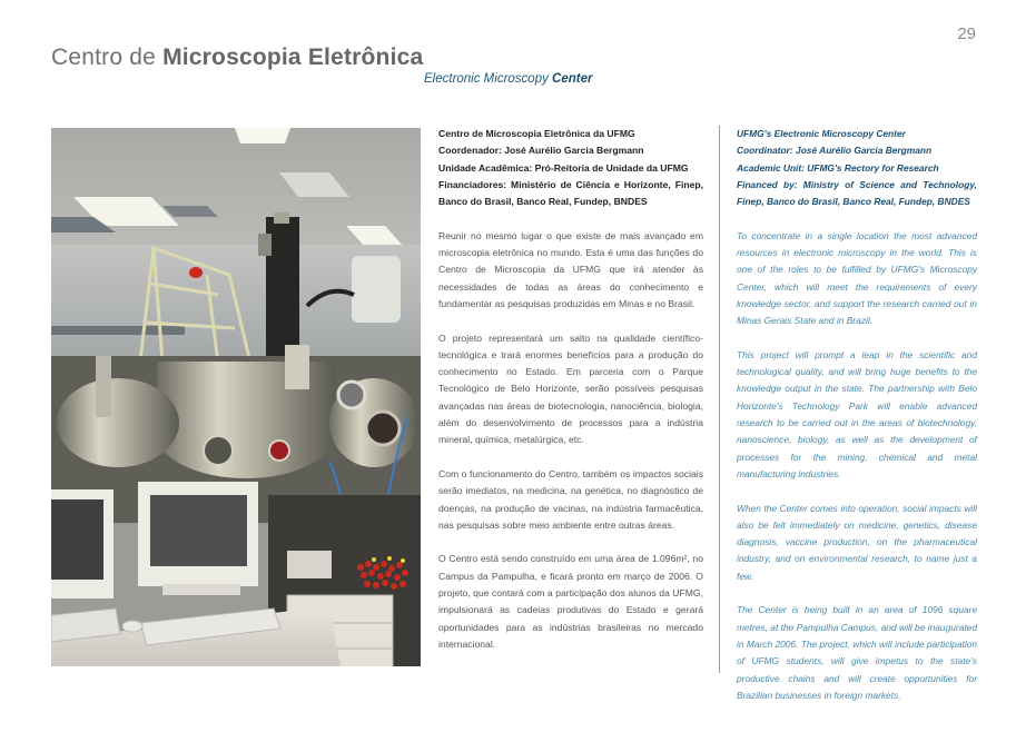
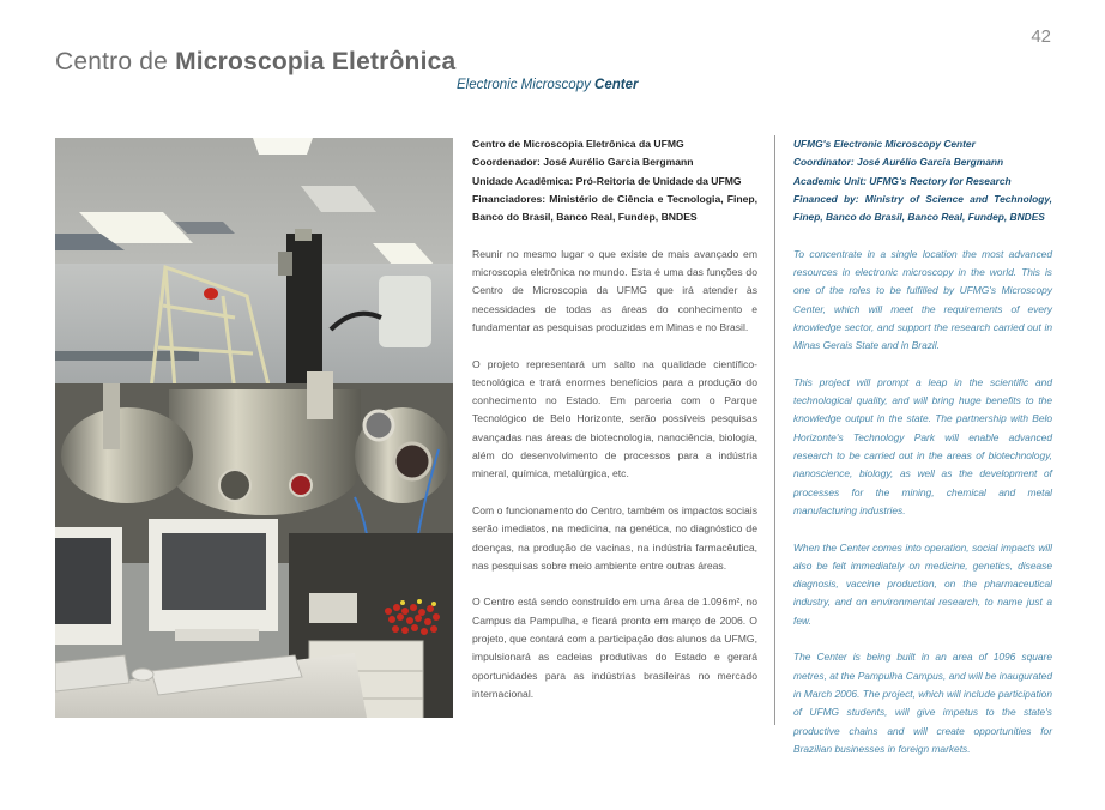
- 29
+ 42
  Centro de Microscopia Eletrônica
  Electronic Microscopy Center
  Centro de Microscopia Eletrônica da UFMG
  Coordenador: José Aurélio Garcia Bergmann
  Unidade Acadêmica: Pró-Reitoria de Unidade da UFMG
- Financiadores: Ministério de Ciência e Horizonte, Finep, Banco do Brasil, Banco Real, Fundep, BNDES
+ Financiadores: Ministério de Ciência e Tecnologia, Finep, Banco do Brasil, Banco Real, Fundep, BNDES
  Reunir no mesmo lugar o que existe de mais avançado em microscopia eletrônica no mundo. Esta é uma das funções do Centro de Microscopia da UFMG que irá atender às necessidades de todas as áreas do conhecimento e fundamentar as pesquisas produzidas em Minas e no Brasil.
  O projeto representará um salto na qualidade científico-tecnológica e trará enormes benefícios para a produção do conhecimento no Estado. Em parceria com o Parque Tecnológico de Belo Horizonte, serão possíveis pesquisas avançadas nas áreas de biotecnologia, nanociência, biologia, além do desenvolvimento de processos para a indústria mineral, química, metalúrgica, etc.
  Com o funcionamento do Centro, também os impactos sociais serão imediatos, na medicina, na genética, no diagnóstico de doenças, na produção de vacinas, na indústria farmacêutica, nas pesquisas sobre meio ambiente entre outras áreas.
  O Centro está sendo construído em uma área de 1.096m², no Campus da Pampulha, e ficará pronto em março de 2006. O projeto, que contará com a participação dos alunos da UFMG, impulsionará as cadeias produtivas do Estado e gerará oportunidades para as indústrias brasileiras no mercado internacional.
  UFMG's Electronic Microscopy Center
  Coordinator: José Aurélio Garcia Bergmann
  Academic Unit: UFMG's Rectory for Research
  Financed by: Ministry of Science and Technology, Finep, Banco do Brasil, Banco Real, Fundep, BNDES
  To concentrate in a single location the most advanced resources in electronic microscopy in the world. This is one of the roles to be fulfilled by UFMG's Microscopy Center, which will meet the requirements of every knowledge sector, and support the research carried out in Minas Gerais State and in Brazil.
  This project will prompt a leap in the scientific and technological quality, and will bring huge benefits to the knowledge output in the state. The partnership with Belo Horizonte's Technology Park will enable advanced research to be carried out in the areas of biotechnology, nanoscience, biology, as well as the development of processes for the mining, chemical and metal manufacturing industries.
  When the Center comes into operation, social impacts will also be felt immediately on medicine, genetics, disease diagnosis, vaccine production, on the pharmaceutical industry, and on environmental research, to name just a few.
  The Center is being built in an area of 1096 square metres, at the Pampulha Campus, and will be inaugurated in March 2006. The project, which will include participation of UFMG students, will give impetus to the state's productive chains and will create opportunities for Brazilian businesses in foreign markets.
